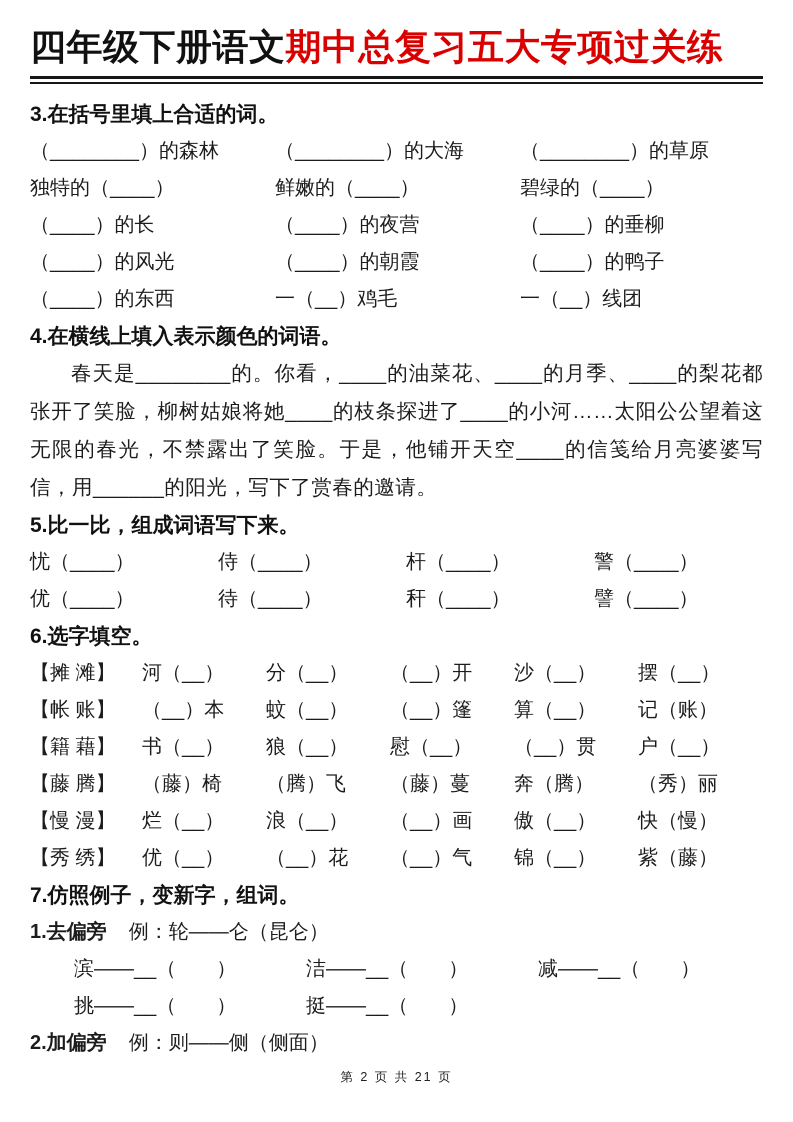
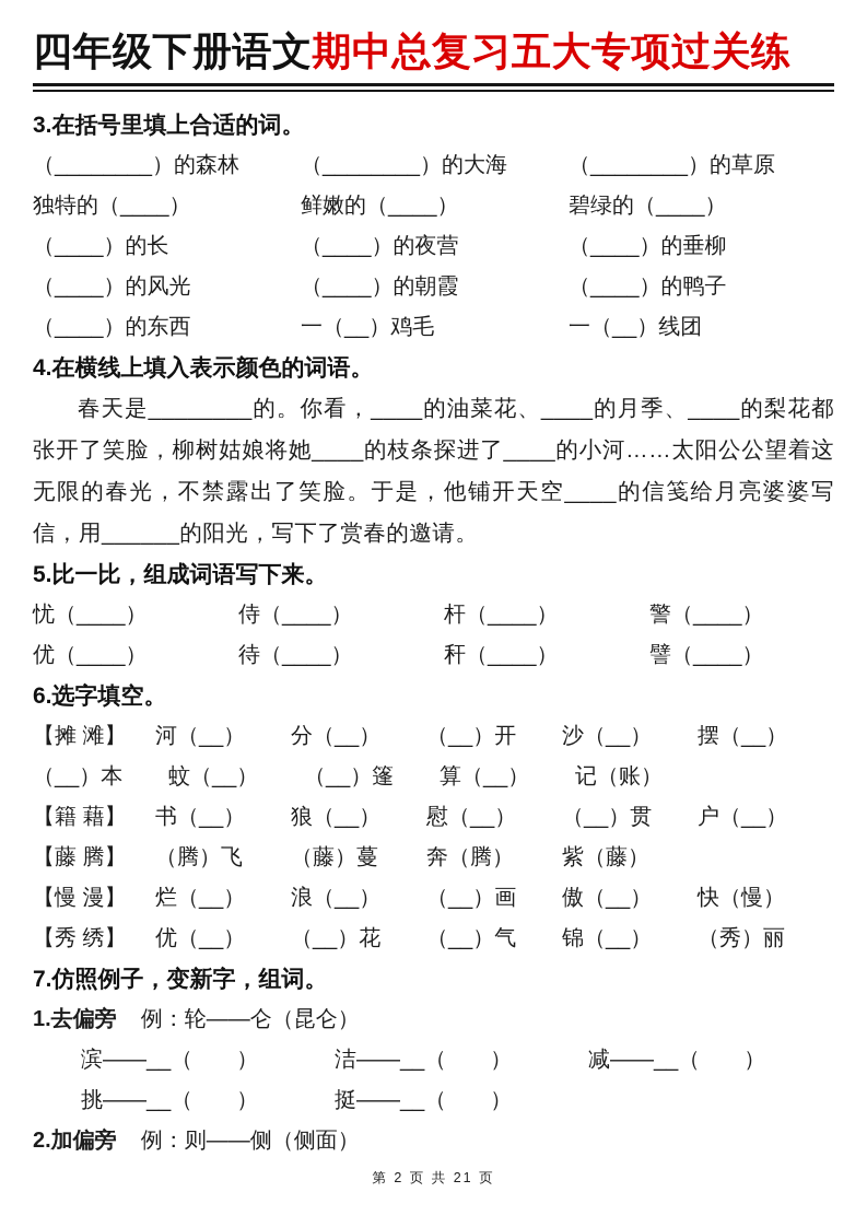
  四年级下册语文期中总复习五大专项过关练
  3.在括号里填上合适的词。
  （________）的森林
  （________）的大海
  （________）的草原
  独特的（____）
  鲜嫩的（____）
  碧绿的（____）
  （____）的长
  （____）的夜营
  （____）的垂柳
  （____）的风光
  （____）的朝霞
  （____）的鸭子
  （____）的东西
  一（__）鸡毛
  一（__）线团
  4.在横线上填入表示颜色的词语。
  春天是________的。你看，____的油菜花、____的月季、____的梨花都张开了笑脸，柳树姑娘将她____的枝条探进了____的小河……太阳公公望着这无限的春光，不禁露出了笑脸。于是，他铺开天空____的信笺给月亮婆婆写信，用______的阳光，写下了赏春的邀请。
  5.比一比，组成词语写下来。
  忧（____）
  侍（____）
  杆（____）
  警（____）
  优（____）
  待（____）
  秆（____）
  譬（____）
  6.选字填空。
  【摊 滩】
  河（__）
  分（__）
  （__）开
  沙（__）
  摆（__）
- 【帐 账】
  （__）本
  蚊（__）
  （__）篷
  算（__）
  记（账）
  【籍 藉】
  书（__）
  狼（__）
  慰（__）
  （__）贯
  户（__）
  【藤 腾】
- （藤）椅
  （腾）飞
  （藤）蔓
  奔（腾）
- （秀）丽
+ 紫（藤）
  【慢 漫】
  烂（__）
  浪（__）
  （__）画
  傲（__）
  快（慢）
  【秀 绣】
  优（__）
  （__）花
  （__）气
  锦（__）
- 紫（藤）
+ （秀）丽
  7.仿照例子，变新字，组词。
  1.去偏旁
  例：轮——仑（昆仑）
  滨——__（ ）
  洁——__（ ）
  减——__（ ）
  挑——__（ ）
  挺——__（ ）
  2.加偏旁
  例：则——侧（侧面）
  第 2 页 共 21 页
